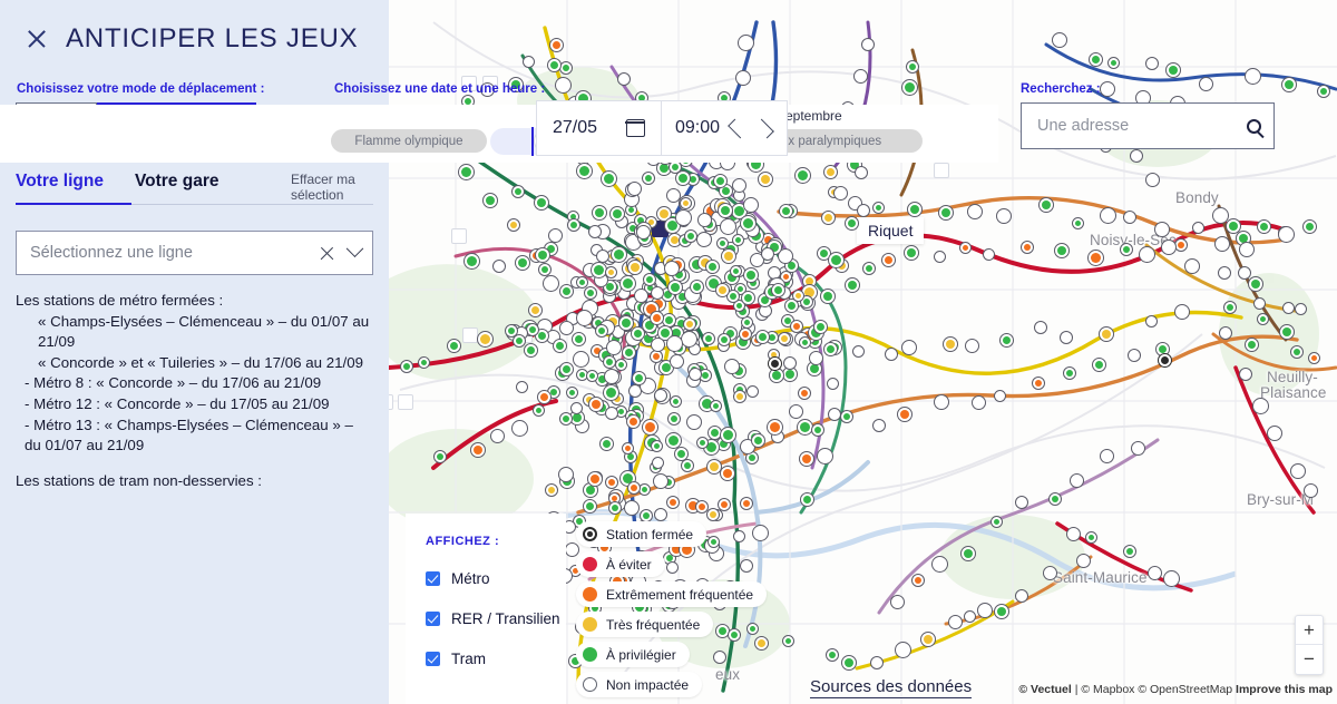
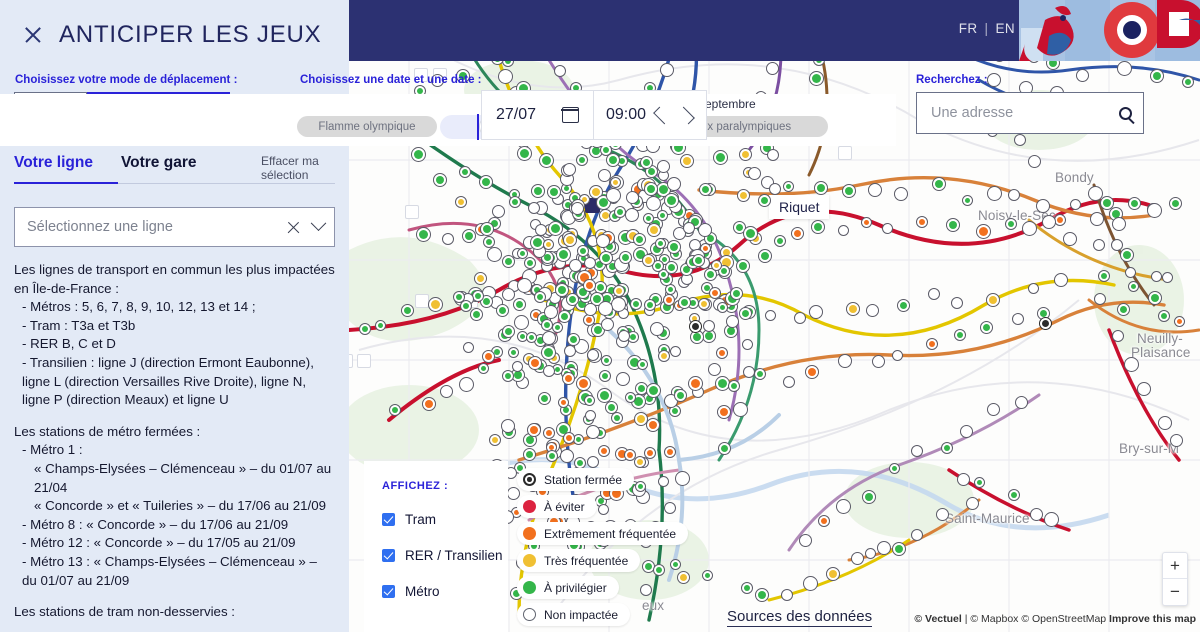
  Bondy
  Noisy-le-S
  Neuilly-
  Plaisance
  Bry-sur-M
  Saint-Maurice
  eux
  Riquet
  +
  −
+ FR | EN
- Choisissez une date et une heure :
+ Choisissez une date et une date :
  eptembre
  Flamme olympique
  x paralympiques
- 27/05
+ 27/07
  09:00
  Recherchez :
  Une adresse
  AFFICHEZ :
- Métro
+ Tram
  RER / Transilien
- Tram
+ Métro
  Station fermée
  À éviter
  Extrêmement fréquentée
  Très fréquentée
  À privilégier
  Non impactée
  Sources des données
  © Vectuel | © Mapbox © OpenStreetMap Improve this map
  ANTICIPER LES JEUX
  Choisissez votre mode de déplacement :
  Votre ligne
  Votre gare
  Effacer ma sélection
  Sélectionnez une ligne
+ Les lignes de transport en commun les plus impactées en Île-de-France :
+ - Métros : 5, 6, 7, 8, 9, 10, 12, 13 et 14 ;
+ - Tram : T3a et T3b
+ - RER B, C et D
+ - Transilien : ligne J (direction Ermont Eaubonne), ligne L (direction Versailles Rive Droite), ligne N, ligne P (direction Meaux) et ligne U
  Les stations de métro fermées :
+ - Métro 1 :
- « Champs-Elysées – Clémenceau » – du 01/07 au 21/09
+ « Champs-Elysées – Clémenceau » – du 01/07 au 21/04
  « Concorde » et « Tuileries » – du 17/06 au 21/09
  - Métro 8 : « Concorde » – du 17/06 au 21/09
  - Métro 12 : « Concorde » – du 17/05 au 21/09
  - Métro 13 : « Champs-Elysées – Clémenceau » – du 01/07 au 21/09
  Les stations de tram non-desservies :
